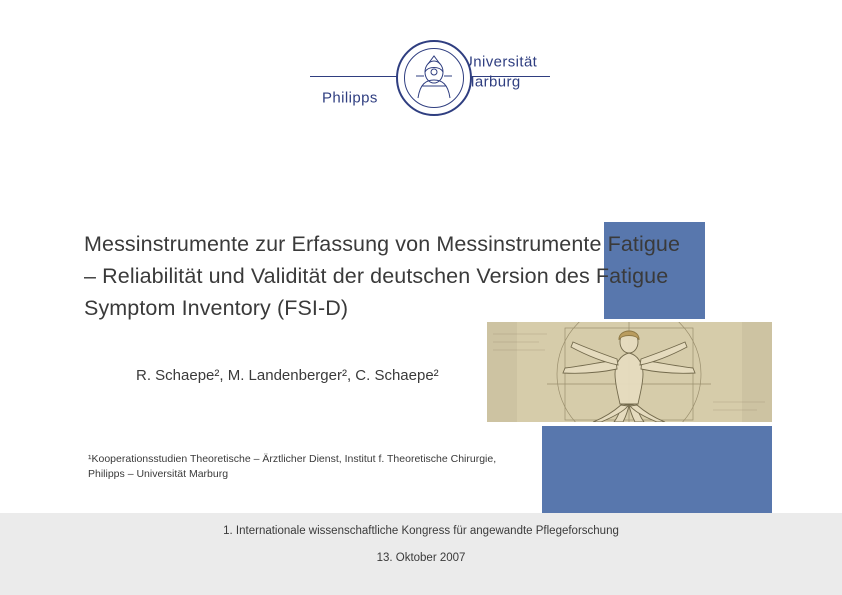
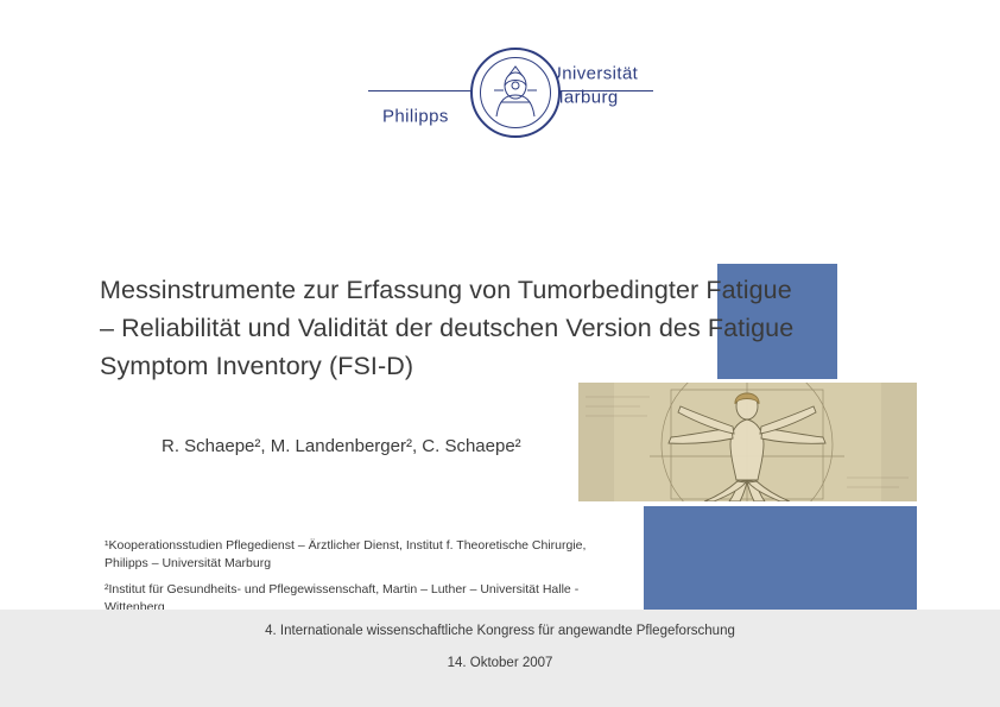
  Philipps
  niversität
  arburg
- Messinstrumente zur Erfassung von Messinstrumente Fatigue – Reliabilität und Validität der deutschen Version des Fatigue Symptom Inventory (FSI-D)
+ Messinstrumente zur Erfassung von Tumorbedingter Fatigue – Reliabilität und Validität der deutschen Version des Fatigue Symptom Inventory (FSI-D)
  R. Schaepe², M. Landenberger², C. Schaepe²
- ¹Kooperationsstudien Theoretische – Ärztlicher Dienst, Institut f. Theoretische Chirurgie, Philipps – Universität Marburg
+ ¹Kooperationsstudien Pflegedienst – Ärztlicher Dienst, Institut f. Theoretische Chirurgie, Philipps – Universität Marburg
+ ²Institut für Gesundheits- und Pflegewissenschaft, Martin – Luther – Universität Halle - Wittenberg
- 1. Internationale wissenschaftliche Kongress für angewandte Pflegeforschung
+ 4. Internationale wissenschaftliche Kongress für angewandte Pflegeforschung
- 13. Oktober 2007
+ 14. Oktober 2007
